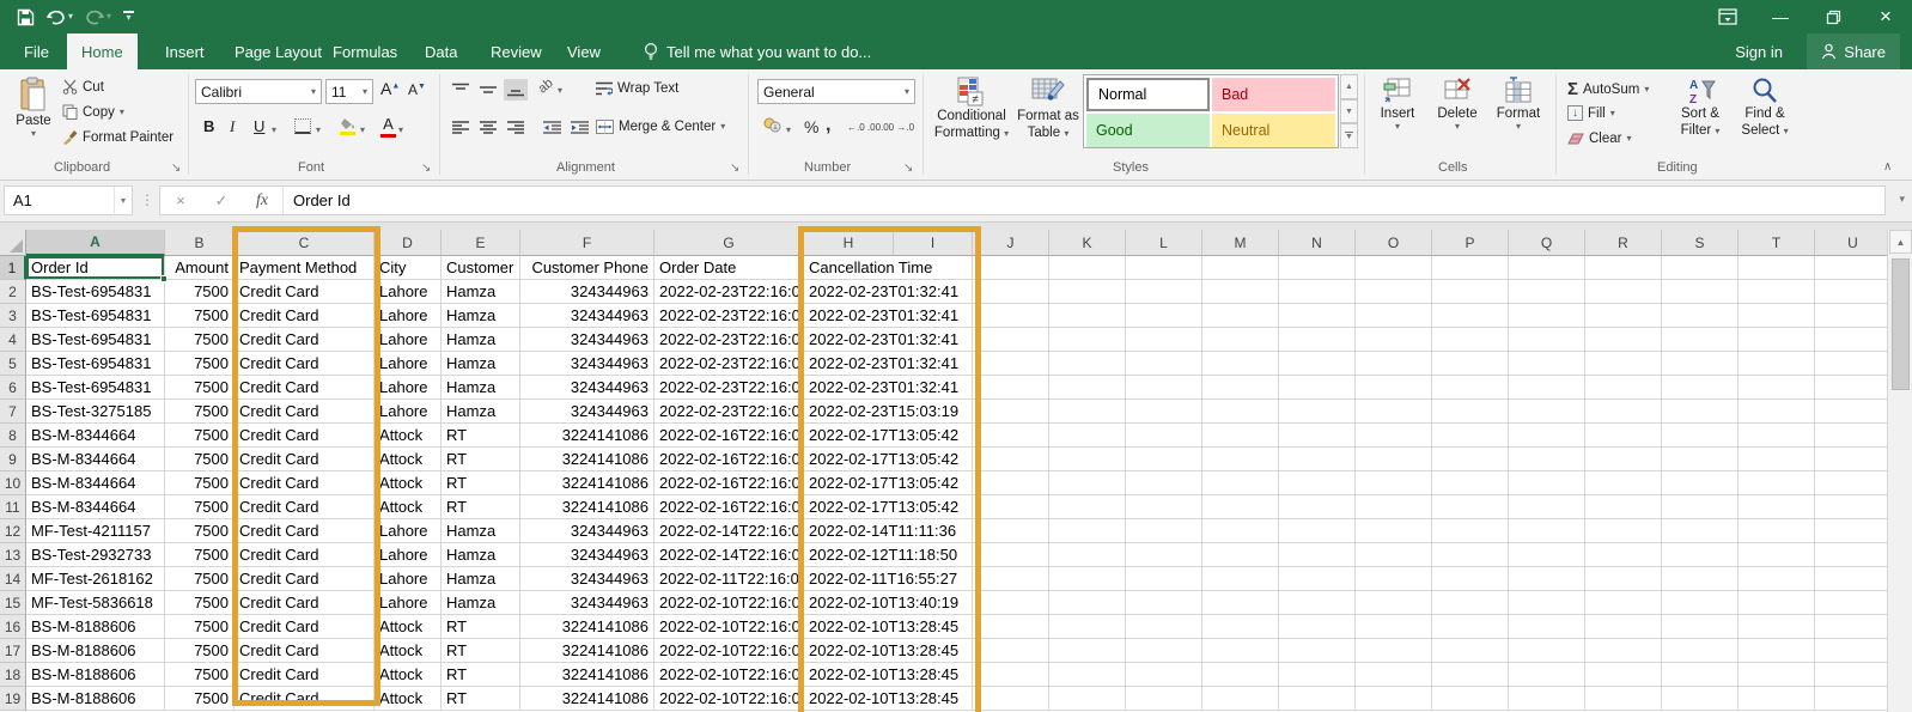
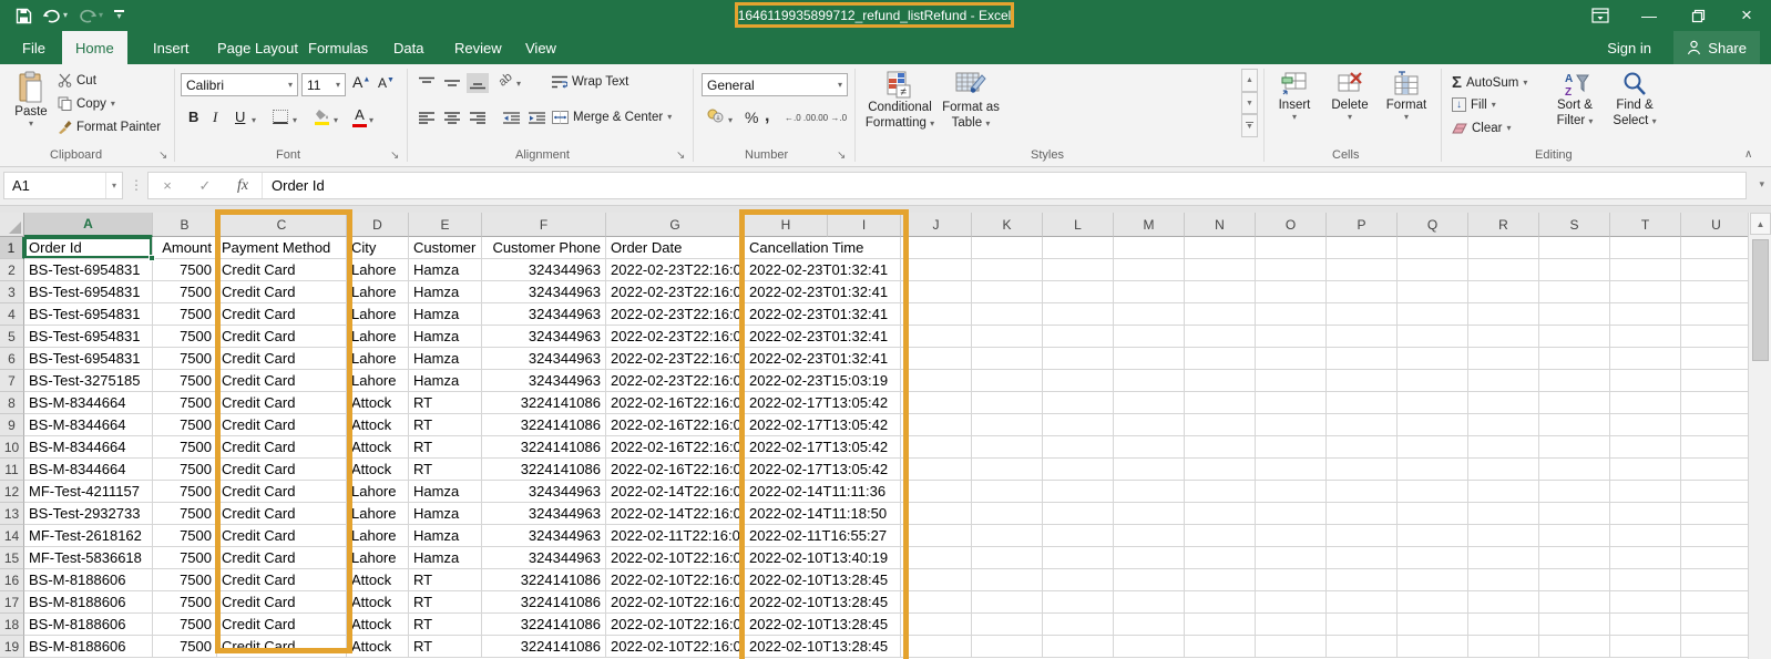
  ▾
  ▾
  ▾
+ 1646119935899712_refund_listRefund - Excel
  —
  ×
  File
  Home
  Insert
  Page Layout
  Formulas
  Data
  Review
  View
- Tell me what you want to do...
  Sign in
  Share
  Paste
  ▾
  Cut
  Copy
  ▾
  Format Painter
  Clipboard
  ↘
  Calibri
  ▾
  11
  ▾
  B
  I
  U
  ▾
  ▾
  ▾
  A
  ▾
  Font
  ↘
  ▾
  Wrap Text
  Merge & Center
  ▾
  Alignment
  ↘
  General
  ▾
  ▾
  %
  ,
  ←.0 .00
  .00 →.0
  Number
  ↘
  ≠
  Conditional
  Formatting ▾
  Format as
  Table ▾
- Normal
- Bad
- Good
- Neutral
  Styles
  Insert
  ▾
  Delete
  ▾
  Format
  ▾
  Cells
  Σ
  AutoSum
  ▾
  ↓
  Fill
  ▾
  Clear
  ▾
  A
  Z
  Sort &
  Filter ▾
  Find &
  Select ▾
  Editing
  ∧
  A1
  ▾
  ⋮
  ×
  ✓
  fx
  Order Id
  ▾
  A
  B
  C
  D
  E
  F
  G
  H
  I
  J
  K
  L
  M
  N
  O
  P
  Q
  R
  S
  T
  U
  1
  Order Id
  Amount
  Payment Method
  City
  Customer
  Customer Phone
  Order Date
  Cancellation Time
  2
  BS-Test-6954831
  7500
  Credit Card
  Lahore
  Hamza
  324344963
  2022-02-23T22:16:0
  2022-02-23T01:32:41
  3
  BS-Test-6954831
  7500
  Credit Card
  Lahore
  Hamza
  324344963
  2022-02-23T22:16:0
  2022-02-23T01:32:41
  4
  BS-Test-6954831
  7500
  Credit Card
  Lahore
  Hamza
  324344963
  2022-02-23T22:16:0
  2022-02-23T01:32:41
  5
  BS-Test-6954831
  7500
  Credit Card
  Lahore
  Hamza
  324344963
  2022-02-23T22:16:0
  2022-02-23T01:32:41
  6
  BS-Test-6954831
  7500
  Credit Card
  Lahore
  Hamza
  324344963
  2022-02-23T22:16:0
  2022-02-23T01:32:41
  7
  BS-Test-3275185
  7500
  Credit Card
  Lahore
  Hamza
  324344963
  2022-02-23T22:16:0
  2022-02-23T15:03:19
  8
  BS-M-8344664
  7500
  Credit Card
  Attock
  RT
  3224141086
  2022-02-16T22:16:0
  2022-02-17T13:05:42
  9
  BS-M-8344664
  7500
  Credit Card
  Attock
  RT
  3224141086
  2022-02-16T22:16:0
  2022-02-17T13:05:42
  10
  BS-M-8344664
  7500
  Credit Card
  Attock
  RT
  3224141086
  2022-02-16T22:16:0
  2022-02-17T13:05:42
  11
  BS-M-8344664
  7500
  Credit Card
  Attock
  RT
  3224141086
  2022-02-16T22:16:0
  2022-02-17T13:05:42
  12
  MF-Test-4211157
  7500
  Credit Card
  Lahore
  Hamza
  324344963
  2022-02-14T22:16:0
  2022-02-14T11:11:36
  13
  BS-Test-2932733
  7500
  Credit Card
  Lahore
  Hamza
  324344963
  2022-02-14T22:16:0
- 2022-02-12T11:18:50
+ 2022-02-14T11:18:50
  14
  MF-Test-2618162
  7500
  Credit Card
  Lahore
  Hamza
  324344963
  2022-02-11T22:16:0
  2022-02-11T16:55:27
  15
  MF-Test-5836618
  7500
  Credit Card
  Lahore
  Hamza
  324344963
  2022-02-10T22:16:0
  2022-02-10T13:40:19
  16
  BS-M-8188606
  7500
  Credit Card
  Attock
  RT
  3224141086
  2022-02-10T22:16:0
  2022-02-10T13:28:45
  17
  BS-M-8188606
  7500
  Credit Card
  Attock
  RT
  3224141086
  2022-02-10T22:16:0
  2022-02-10T13:28:45
  18
  BS-M-8188606
  7500
  Credit Card
  Attock
  RT
  3224141086
  2022-02-10T22:16:0
  2022-02-10T13:28:45
  19
  BS-M-8188606
  7500
  Credit Card
  Attock
  RT
  3224141086
  2022-02-10T22:16:0
  2022-02-10T13:28:45
  ▲
